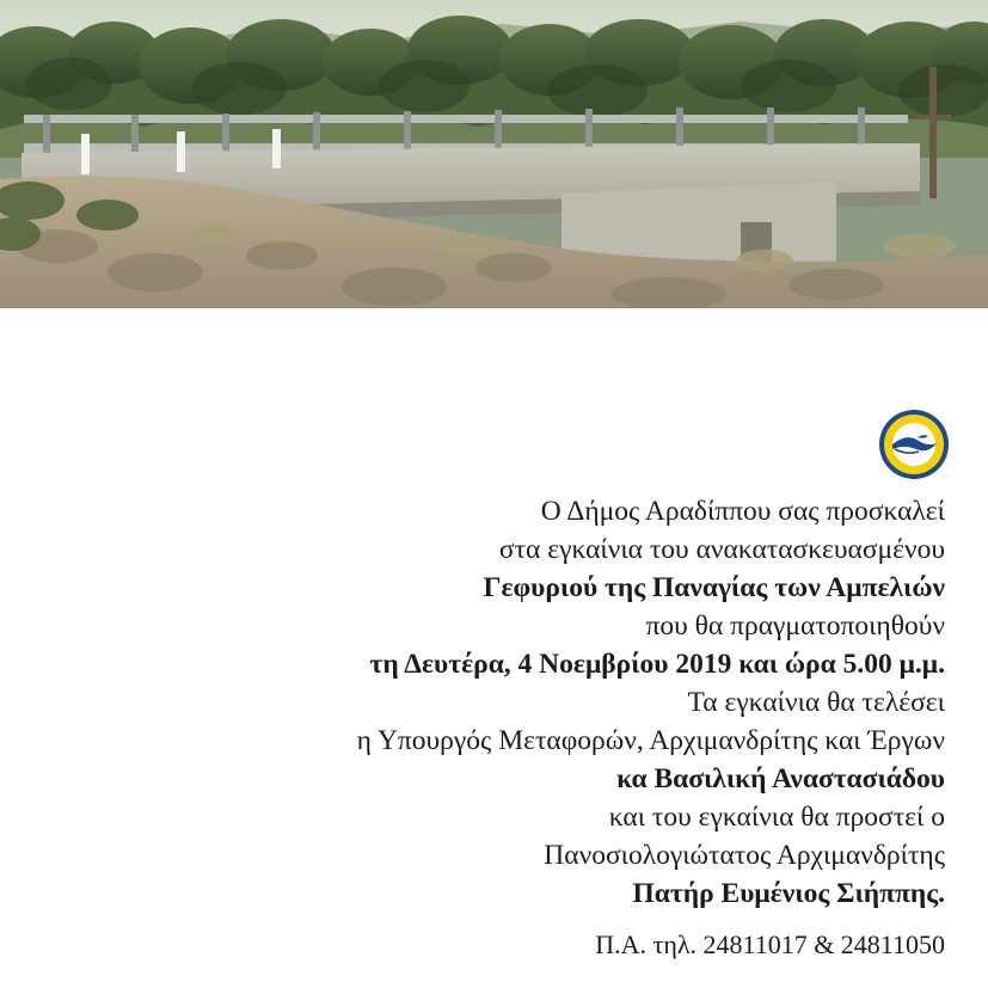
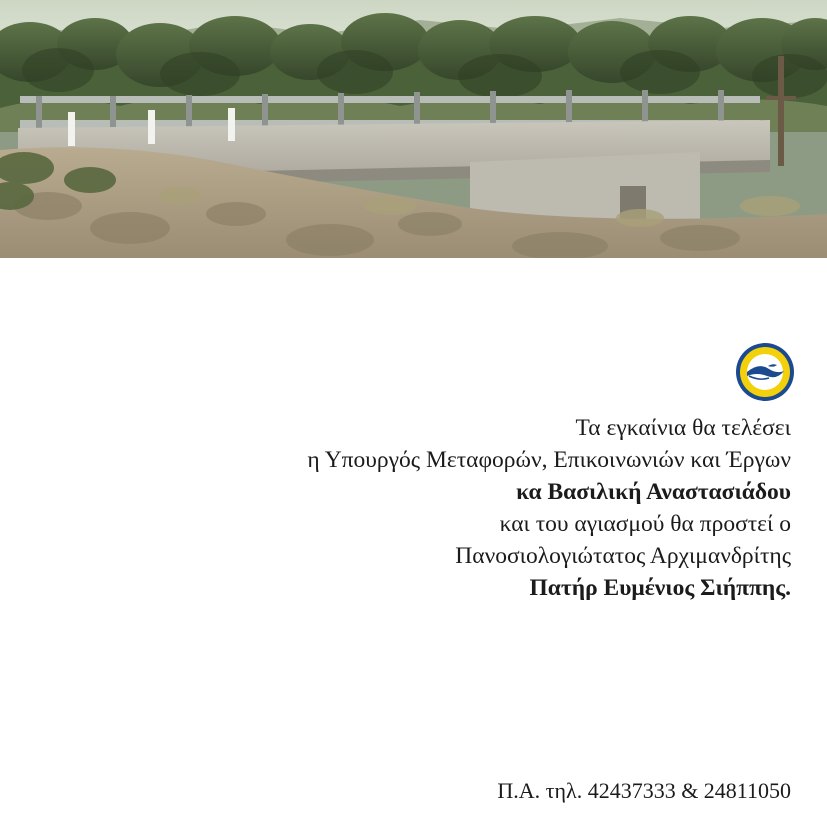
- Ο Δήμος Αραδίππου σας προσκαλεί
- στα εγκαίνια του ανακατασκευασμένου
- Γεφυριού της Παναγίας των Αμπελιών
- που θα πραγματοποιηθούν
- τη Δευτέρα, 4 Νοεμβρίου 2019 και ώρα 5.00 μ.μ.
  Τα εγκαίνια θα τελέσει
- η Υπουργός Μεταφορών, Αρχιμανδρίτης και Έργων
+ η Υπουργός Μεταφορών, Επικοινωνιών και Έργων
  κα Βασιλική Αναστασιάδου
- και του εγκαίνια θα προστεί ο
+ και του αγιασμού θα προστεί ο
  Πανοσιολογιώτατος Αρχιμανδρίτης
  Πατήρ Ευμένιος Σιήππης.
- Π.Α. τηλ. 24811017 & 24811050
+ Π.Α. τηλ. 42437333 & 24811050
